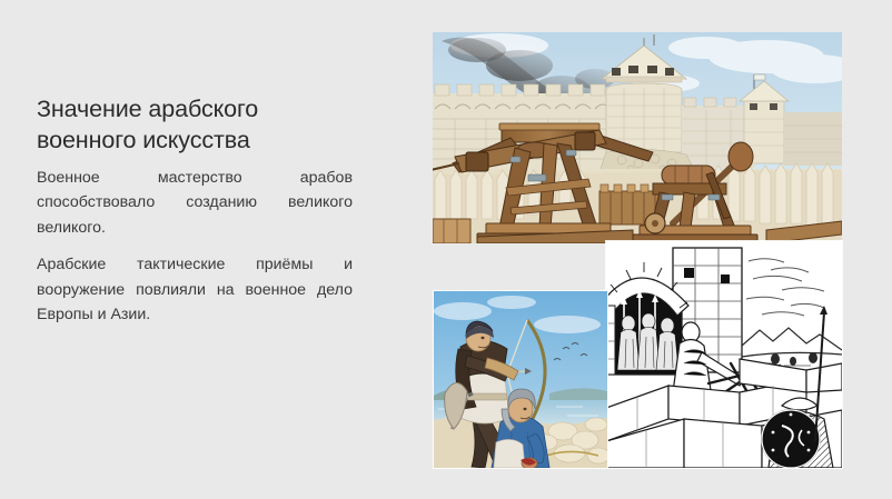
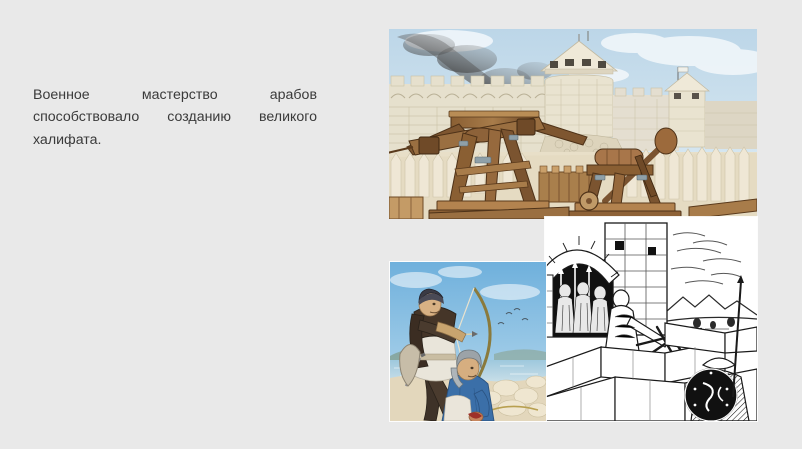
- Значение арабского военного искусства
- Военное мастерство арабов способствовало созданию великого великого.
+ Военное мастерство арабов способствовало созданию великого халифата.
- Арабские тактические приёмы и вооружение повлияли на военное дело Европы и Азии.
